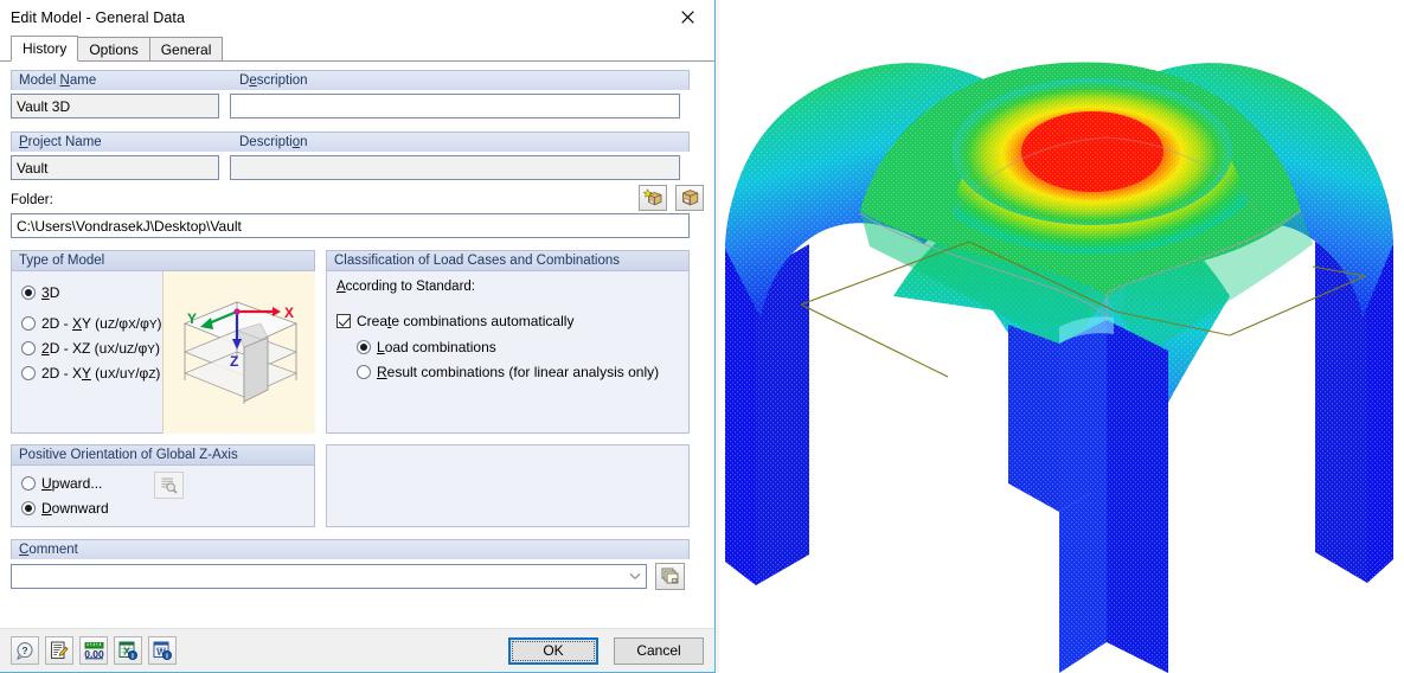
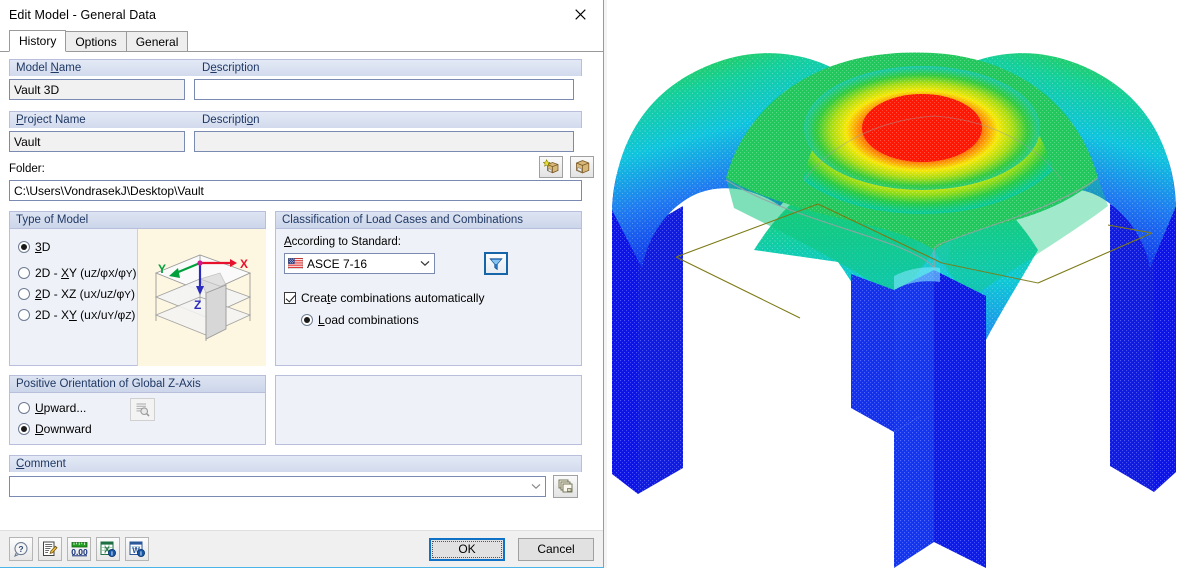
  Edit Model - General Data
  History
  Options
  General
  Model Name
  Description
  Vault 3D
  Project Name
  Description
  Vault
  Folder:
  C:\Users\VondrasekJ\Desktop\Vault
  Type of Model
  3D
  2D - XY (uZ/φX/φY)
  2D - XZ (uX/uZ/φY)
  2D - XY (uX/uY/φZ)
  X
  Y
  Z
  Classification of Load Cases and Combinations
  According to Standard:
+ ASCE 7-16
  Create combinations automatically
  Load combinations
- Result combinations (for linear analysis only)
  Positive Orientation of Global Z-Axis
  Upward...
  Downward
  Comment
  ?
  0.00
  X
  W
  OK
  Cancel
